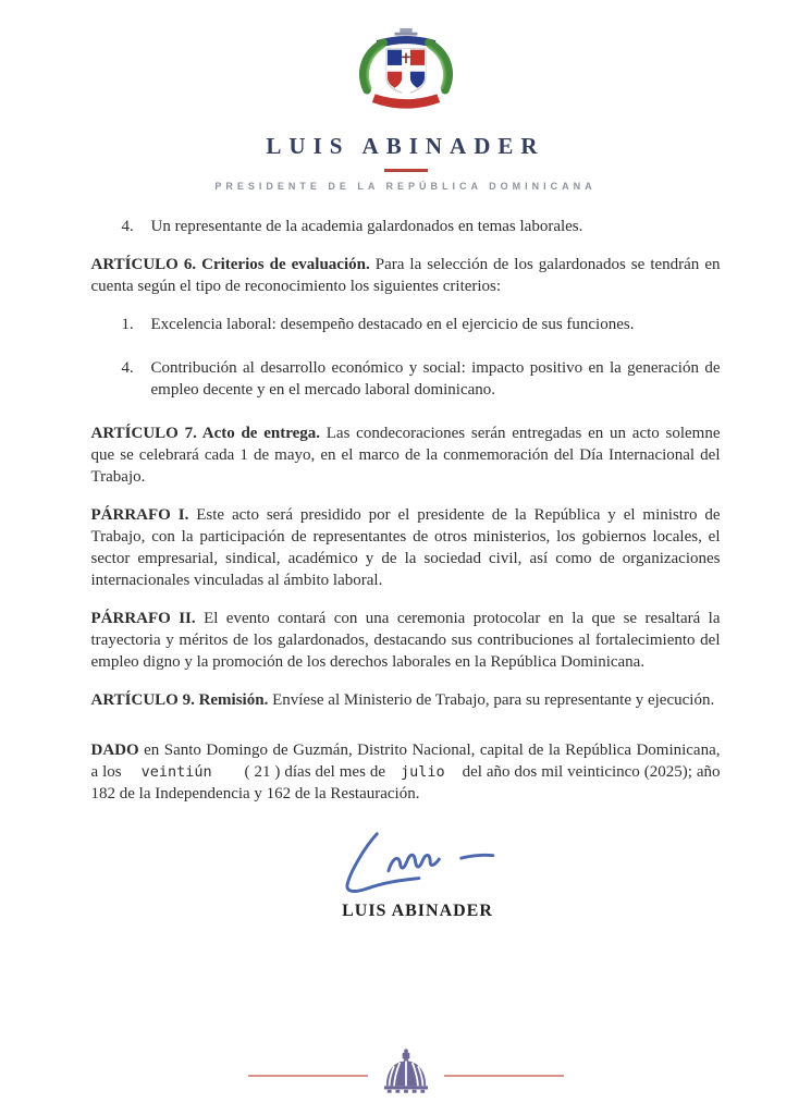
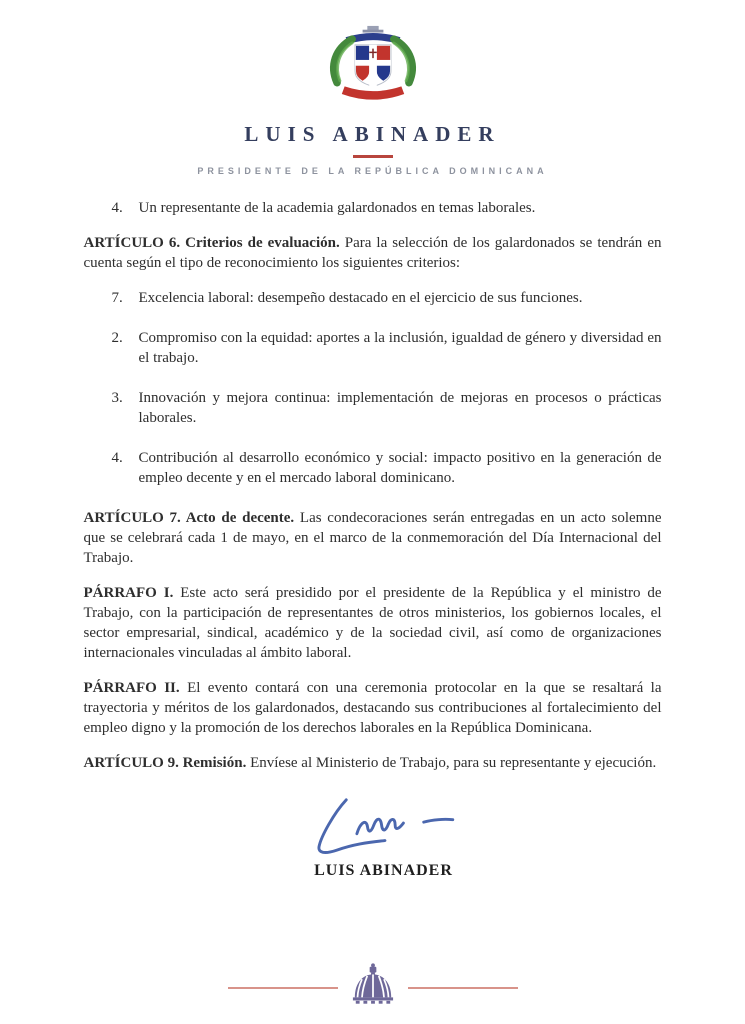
  LUIS ABINADER
  PRESIDENTE DE LA REPÚBLICA DOMINICANA
  4.
  Un representante de la academia galardonados en temas laborales.
  ARTÍCULO 6. Criterios de evaluación. Para la selección de los galardonados se tendrán en cuenta según el tipo de reconocimiento los siguientes criterios:
- 1.
+ 7.
  Excelencia laboral: desempeño destacado en el ejercicio de sus funciones.
+ 2.
+ Compromiso con la equidad: aportes a la inclusión, igualdad de género y diversidad en el trabajo.
+ 3.
+ Innovación y mejora continua: implementación de mejoras en procesos o prácticas laborales.
  4.
  Contribución al desarrollo económico y social: impacto positivo en la generación de empleo decente y en el mercado laboral dominicano.
- ARTÍCULO 7. Acto de entrega. Las condecoraciones serán entregadas en un acto solemne que se celebrará cada 1 de mayo, en el marco de la conmemoración del Día Internacional del Trabajo.
+ ARTÍCULO 7. Acto de decente. Las condecoraciones serán entregadas en un acto solemne que se celebrará cada 1 de mayo, en el marco de la conmemoración del Día Internacional del Trabajo.
  PÁRRAFO I. Este acto será presidido por el presidente de la República y el ministro de Trabajo, con la participación de representantes de otros ministerios, los gobiernos locales, el sector empresarial, sindical, académico y de la sociedad civil, así como de organizaciones internacionales vinculadas al ámbito laboral.
  PÁRRAFO II. El evento contará con una ceremonia protocolar en la que se resaltará la trayectoria y méritos de los galardonados, destacando sus contribuciones al fortalecimiento del empleo digno y la promoción de los derechos laborales en la República Dominicana.
  ARTÍCULO 9. Remisión. Envíese al Ministerio de Trabajo, para su representante y ejecución.
- DADO en Santo Domingo de Guzmán, Distrito Nacional, capital de la República Dominicana, a los veintiún ( 21 ) días del mes de julio del año dos mil veinticinco (2025); año 182 de la Independencia y 162 de la Restauración.
  LUIS ABINADER
